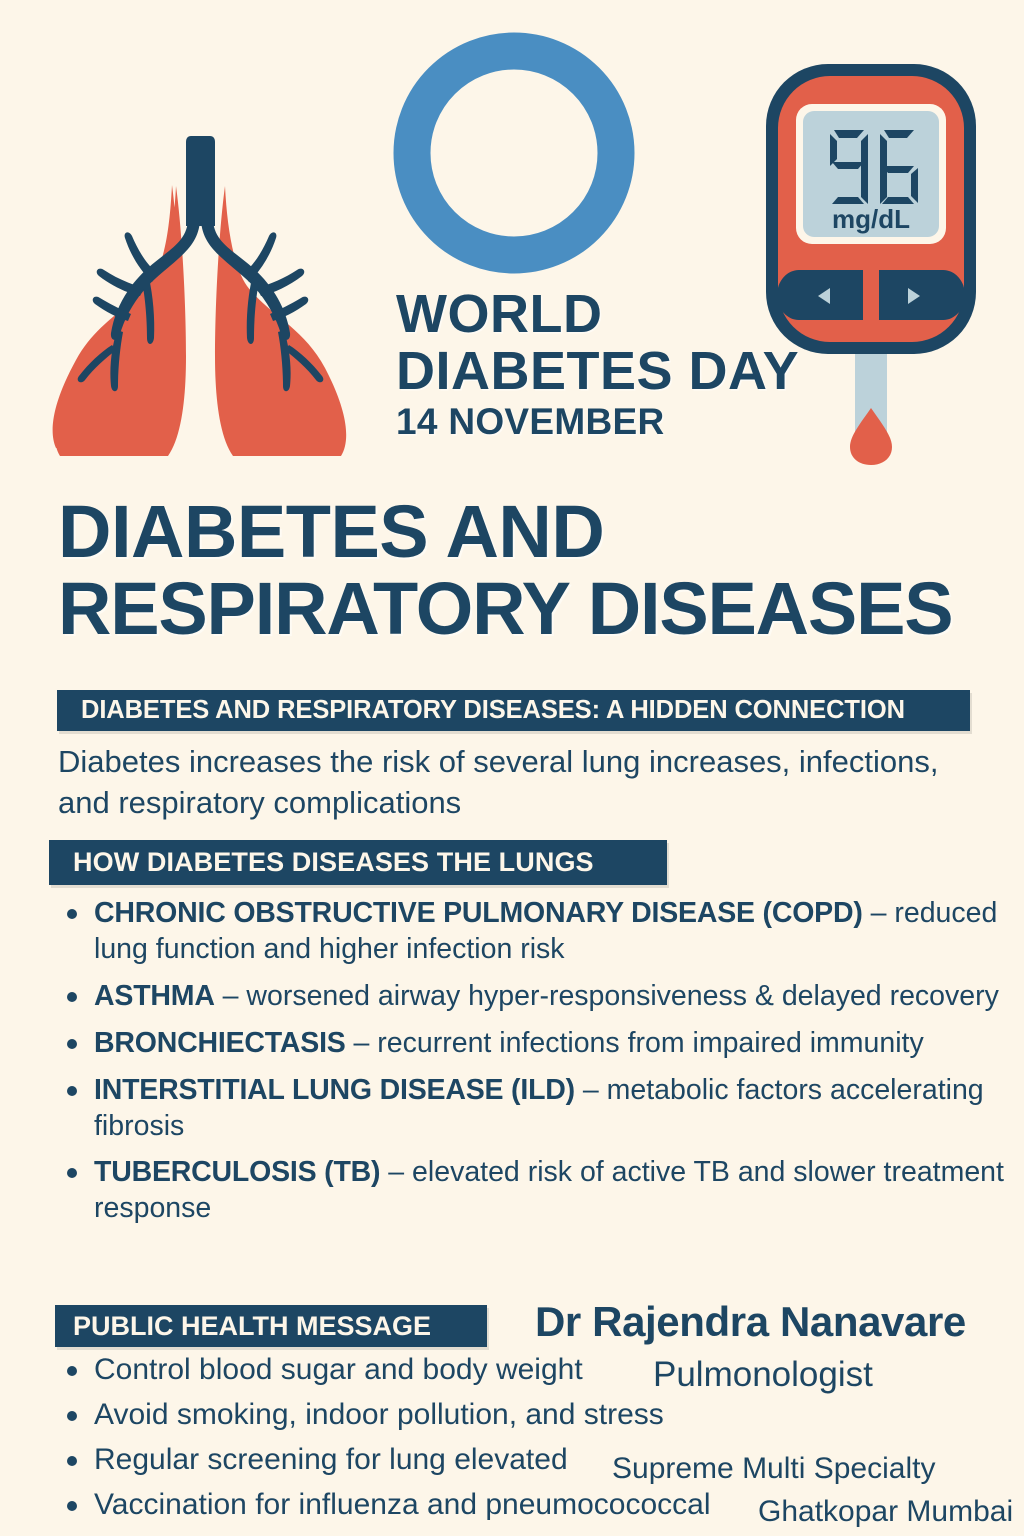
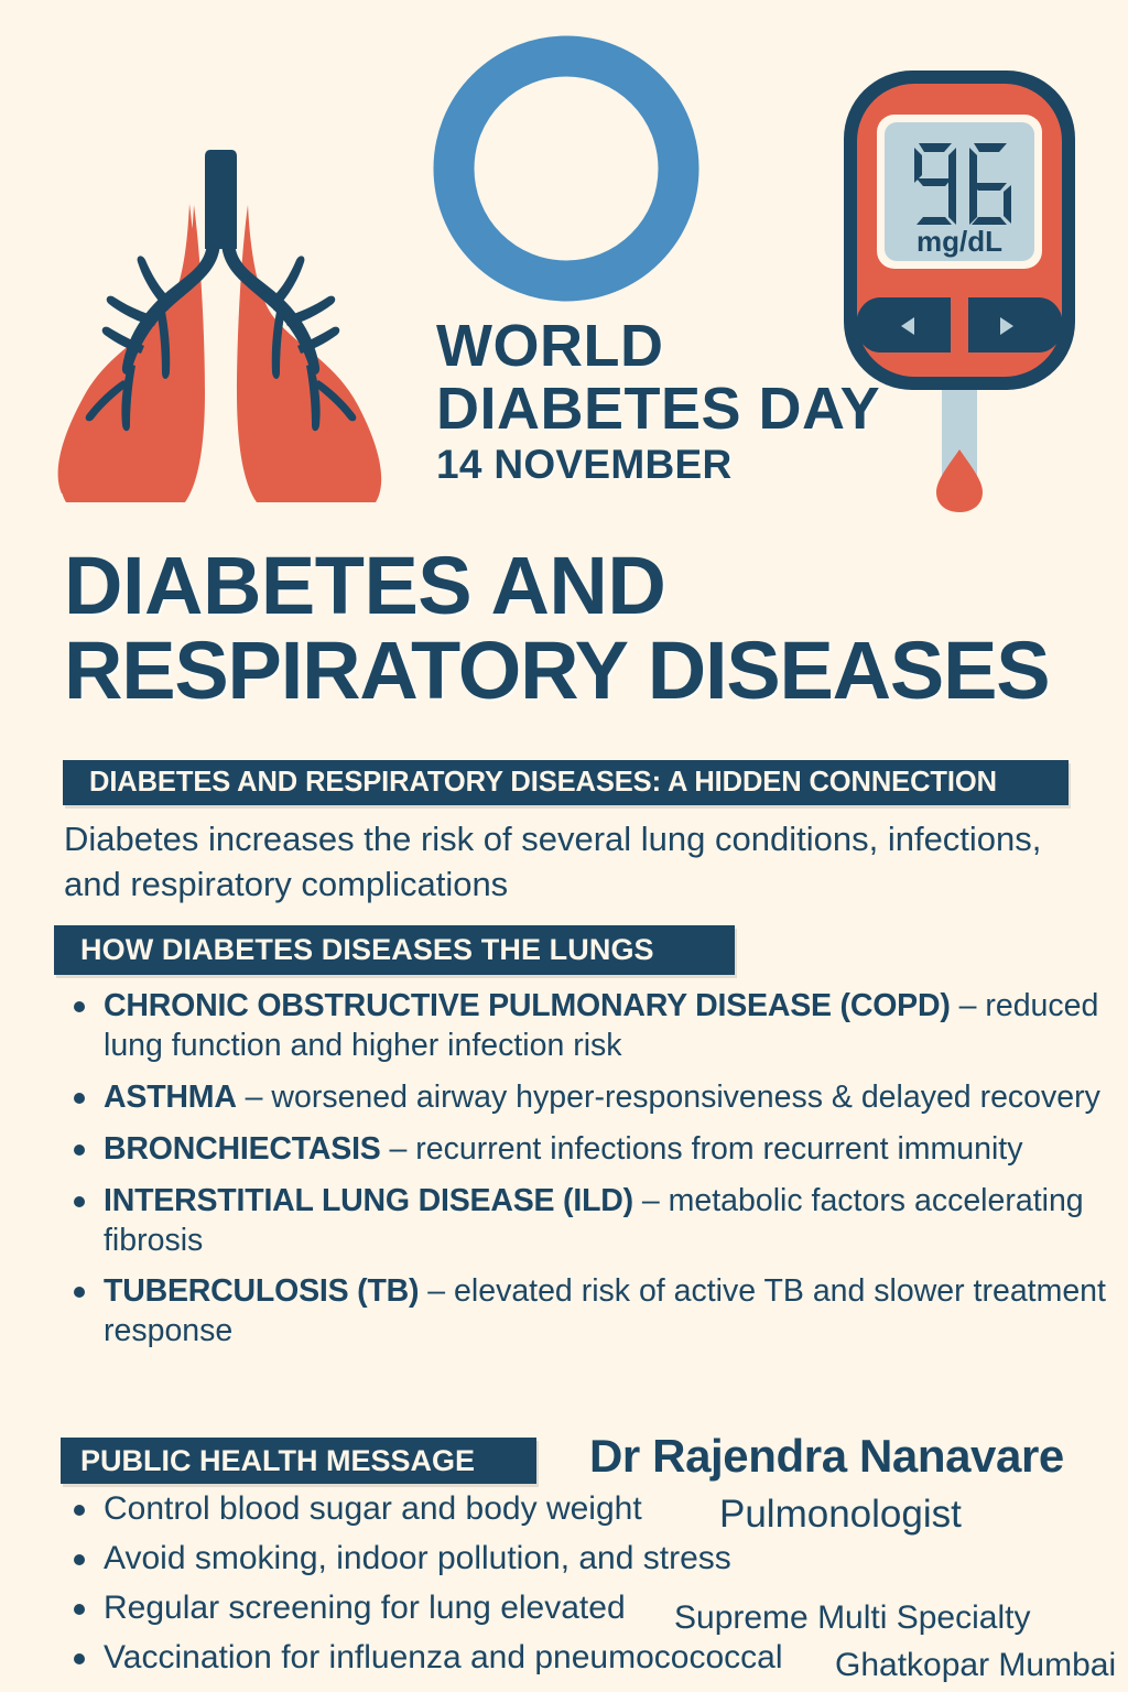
  mg/dL
  WORLD
  DIABETES DAY
  14 NOVEMBER
  DIABETES AND
  RESPIRATORY DISEASES
  DIABETES AND RESPIRATORY DISEASES: A HIDDEN CONNECTION
- Diabetes increases the risk of several lung increases, infections, and respiratory complications
+ Diabetes increases the risk of several lung conditions, infections, and respiratory complications
  HOW DIABETES DISEASES THE LUNGS
  CHRONIC OBSTRUCTIVE PULMONARY DISEASE (COPD) – reduced lung function and higher infection risk
  ASTHMA – worsened airway hyper-responsiveness & delayed recovery
- BRONCHIECTASIS – recurrent infections from impaired immunity
+ BRONCHIECTASIS – recurrent infections from recurrent immunity
  INTERSTITIAL LUNG DISEASE (ILD) – metabolic factors accelerating fibrosis
  TUBERCULOSIS (TB) – elevated risk of active TB and slower treatment response
  PUBLIC HEALTH MESSAGE
  Control blood sugar and body weight
  Avoid smoking, indoor pollution, and stress
  Regular screening for lung elevated
  Vaccination for influenza and pneumocococcal
  Dr Rajendra Nanavare
  Pulmonologist
  Supreme Multi Specialty
  Ghatkopar Mumbai
